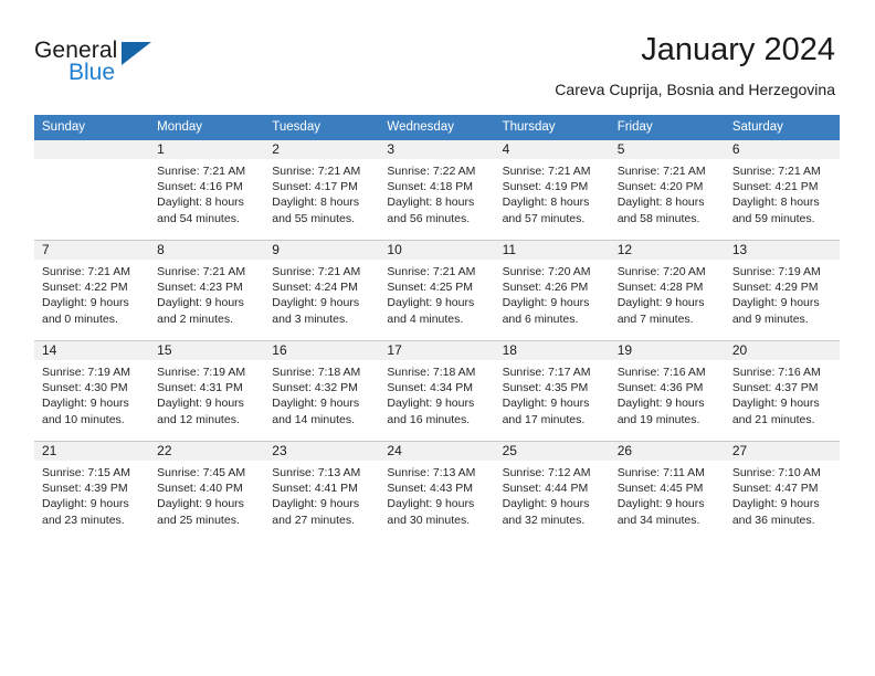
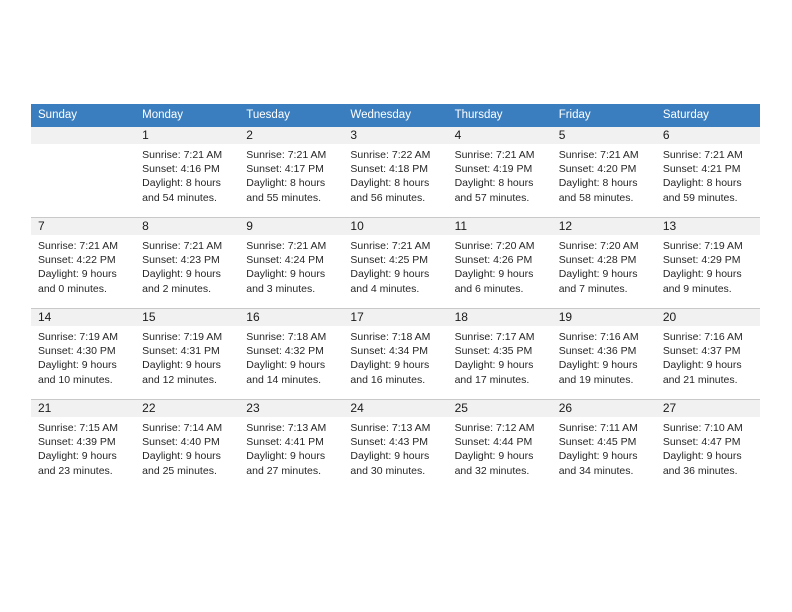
- General
- Blue
- January 2024
- Careva Cuprija, Bosnia and Herzegovina
  Sunday	Monday	Tuesday	Wednesday	Thursday	Friday	Saturday
  	1 Sunrise: 7:21 AM Sunset: 4:16 PM Daylight: 8 hours and 54 minutes.	2 Sunrise: 7:21 AM Sunset: 4:17 PM Daylight: 8 hours and 55 minutes.	3 Sunrise: 7:22 AM Sunset: 4:18 PM Daylight: 8 hours and 56 minutes.	4 Sunrise: 7:21 AM Sunset: 4:19 PM Daylight: 8 hours and 57 minutes.	5 Sunrise: 7:21 AM Sunset: 4:20 PM Daylight: 8 hours and 58 minutes.	6 Sunrise: 7:21 AM Sunset: 4:21 PM Daylight: 8 hours and 59 minutes.
  7 Sunrise: 7:21 AM Sunset: 4:22 PM Daylight: 9 hours and 0 minutes.	8 Sunrise: 7:21 AM Sunset: 4:23 PM Daylight: 9 hours and 2 minutes.	9 Sunrise: 7:21 AM Sunset: 4:24 PM Daylight: 9 hours and 3 minutes.	10 Sunrise: 7:21 AM Sunset: 4:25 PM Daylight: 9 hours and 4 minutes.	11 Sunrise: 7:20 AM Sunset: 4:26 PM Daylight: 9 hours and 6 minutes.	12 Sunrise: 7:20 AM Sunset: 4:28 PM Daylight: 9 hours and 7 minutes.	13 Sunrise: 7:19 AM Sunset: 4:29 PM Daylight: 9 hours and 9 minutes.
  14 Sunrise: 7:19 AM Sunset: 4:30 PM Daylight: 9 hours and 10 minutes.	15 Sunrise: 7:19 AM Sunset: 4:31 PM Daylight: 9 hours and 12 minutes.	16 Sunrise: 7:18 AM Sunset: 4:32 PM Daylight: 9 hours and 14 minutes.	17 Sunrise: 7:18 AM Sunset: 4:34 PM Daylight: 9 hours and 16 minutes.	18 Sunrise: 7:17 AM Sunset: 4:35 PM Daylight: 9 hours and 17 minutes.	19 Sunrise: 7:16 AM Sunset: 4:36 PM Daylight: 9 hours and 19 minutes.	20 Sunrise: 7:16 AM Sunset: 4:37 PM Daylight: 9 hours and 21 minutes.
- 21 Sunrise: 7:15 AM Sunset: 4:39 PM Daylight: 9 hours and 23 minutes.	22 Sunrise: 7:45 AM Sunset: 4:40 PM Daylight: 9 hours and 25 minutes.	23 Sunrise: 7:13 AM Sunset: 4:41 PM Daylight: 9 hours and 27 minutes.	24 Sunrise: 7:13 AM Sunset: 4:43 PM Daylight: 9 hours and 30 minutes.	25 Sunrise: 7:12 AM Sunset: 4:44 PM Daylight: 9 hours and 32 minutes.	26 Sunrise: 7:11 AM Sunset: 4:45 PM Daylight: 9 hours and 34 minutes.	27 Sunrise: 7:10 AM Sunset: 4:47 PM Daylight: 9 hours and 36 minutes.
+ 21 Sunrise: 7:15 AM Sunset: 4:39 PM Daylight: 9 hours and 23 minutes.	22 Sunrise: 7:14 AM Sunset: 4:40 PM Daylight: 9 hours and 25 minutes.	23 Sunrise: 7:13 AM Sunset: 4:41 PM Daylight: 9 hours and 27 minutes.	24 Sunrise: 7:13 AM Sunset: 4:43 PM Daylight: 9 hours and 30 minutes.	25 Sunrise: 7:12 AM Sunset: 4:44 PM Daylight: 9 hours and 32 minutes.	26 Sunrise: 7:11 AM Sunset: 4:45 PM Daylight: 9 hours and 34 minutes.	27 Sunrise: 7:10 AM Sunset: 4:47 PM Daylight: 9 hours and 36 minutes.
